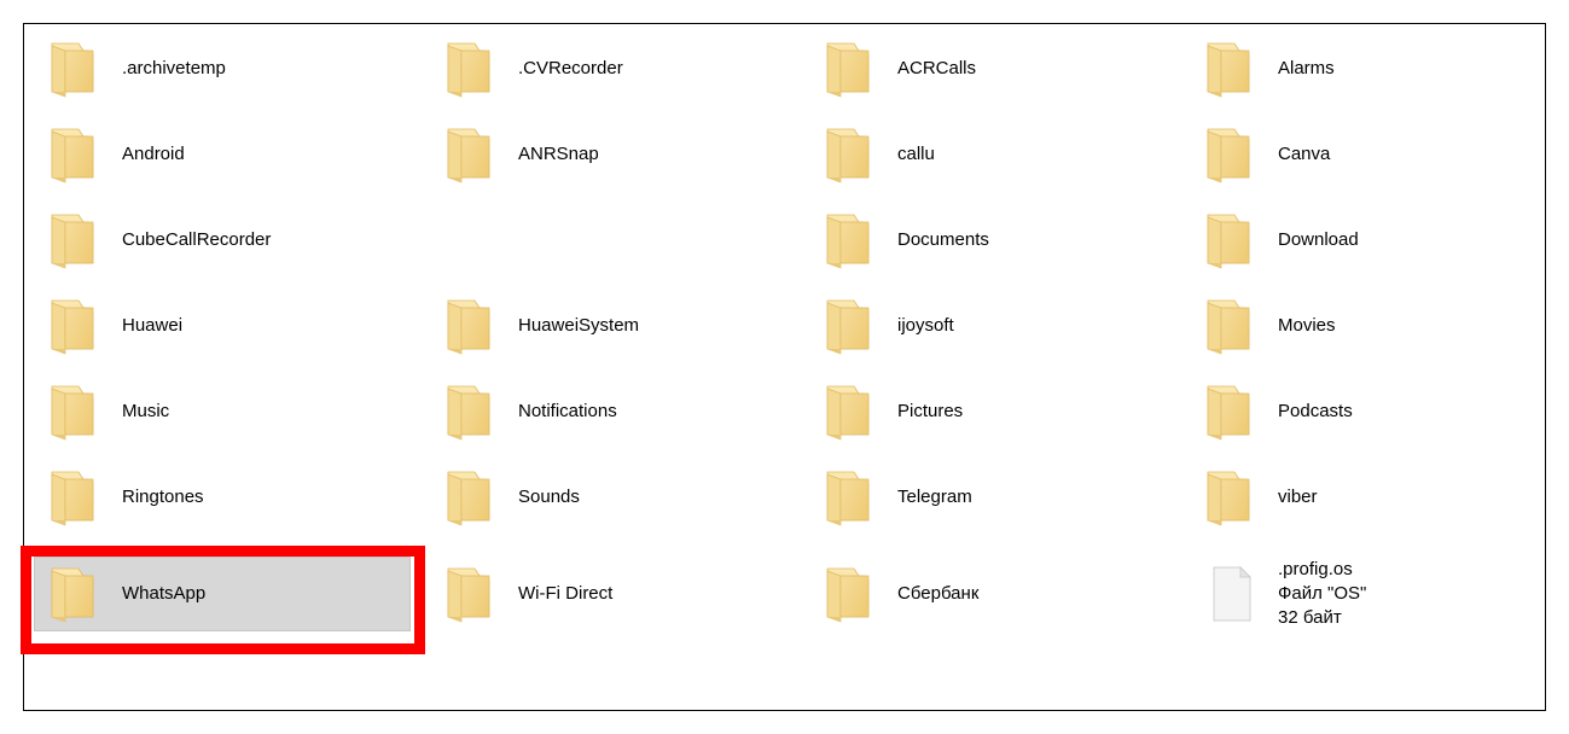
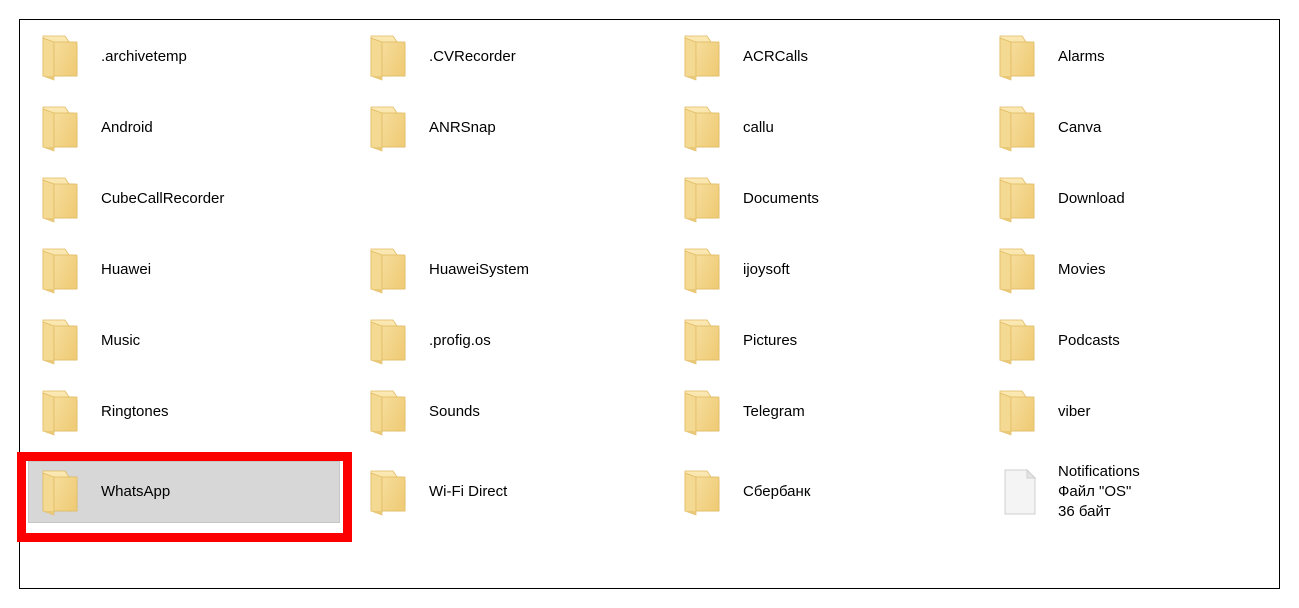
  .archivetemp
  Android
  CubeCallRecorder
  Huawei
  Music
  Ringtones
  WhatsApp
  .CVRecorder
  ANRSnap
  HuaweiSystem
- Notifications
+ .profig.os
  Sounds
  Wi-Fi Direct
  ACRCalls
  callu
  Documents
  ijoysoft
  Pictures
  Telegram
  Сбербанк
  Alarms
  Canva
  Download
  Movies
  Podcasts
  viber
- .profig.os
+ Notifications
  Файл "OS"
- 32 байт
+ 36 байт
